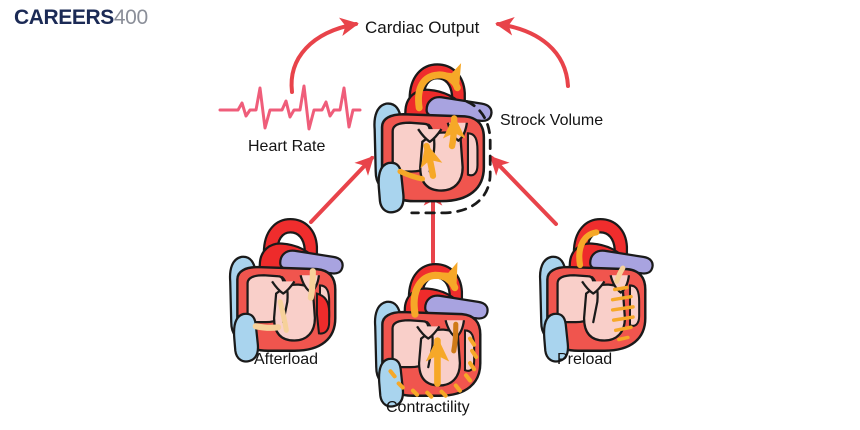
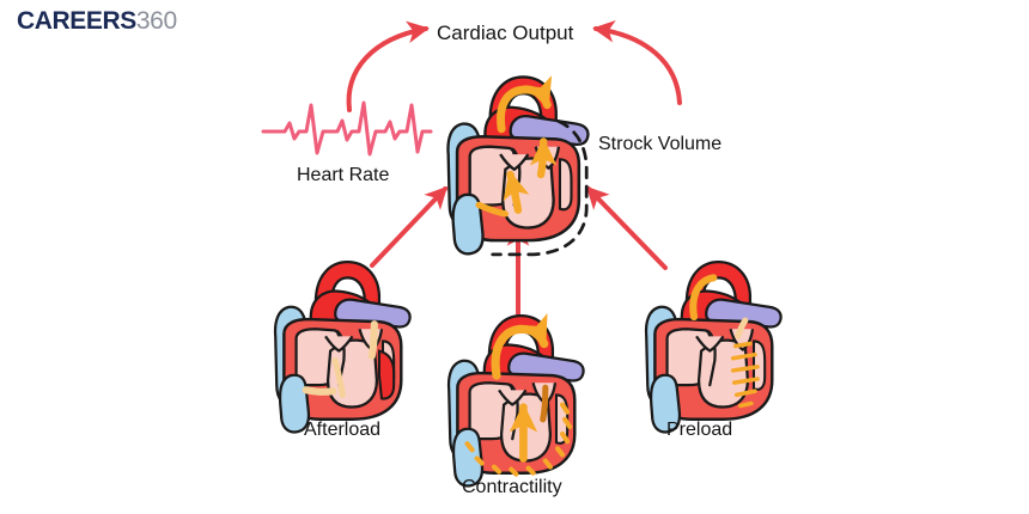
- CAREERS400
+ CAREERS360
  Cardiac Output
  Strock Volume
  Heart Rate
  Afterload
  Contractility
  Preload
